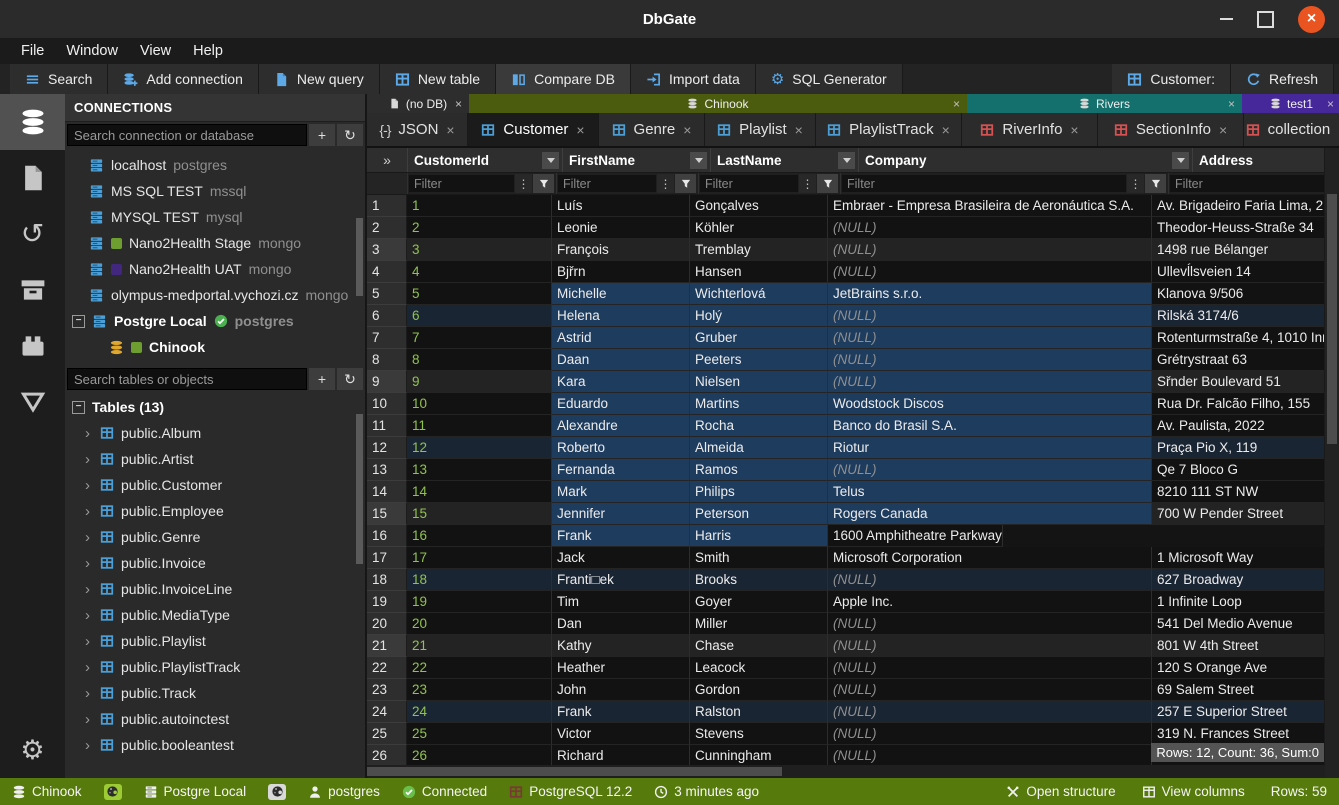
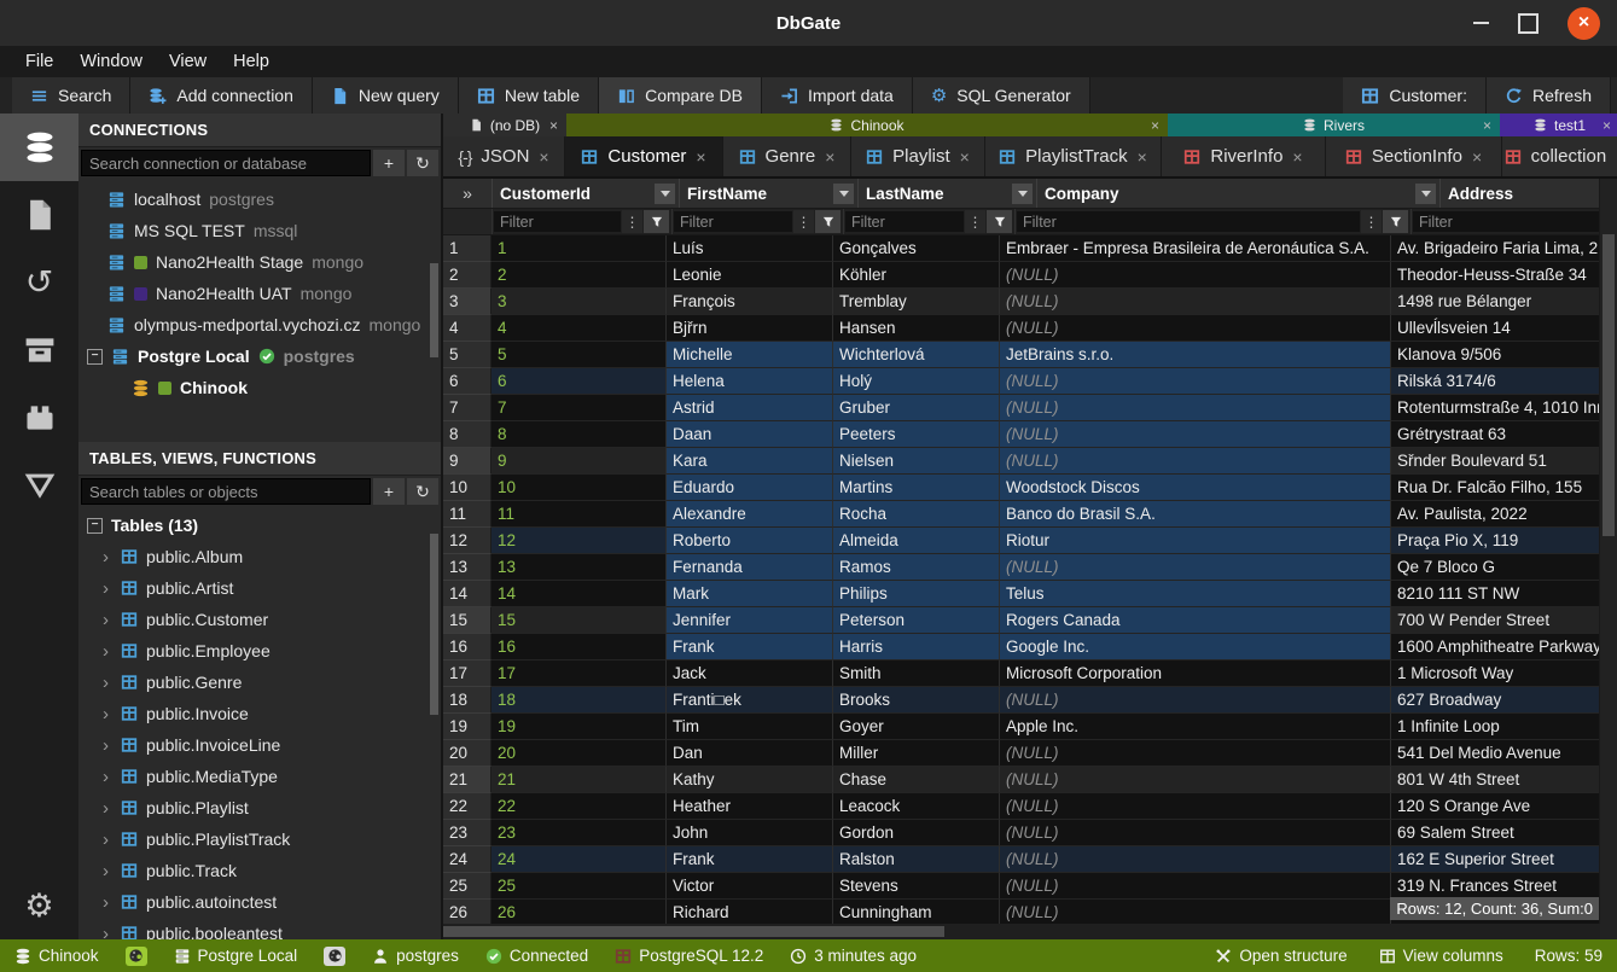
  DbGate
  ×
  File
  Window
  View
  Help
  Search
  Add connection
  New query
  New table
  Compare DB
  Import data
  ⚙
  SQL Generator
  Customer:
  Refresh
  ↺
  ⚙
  CONNECTIONS
  Search connection or database
  +
  ↻
  localhost
  postgres
  MS SQL TEST
  mssql
- MYSQL TEST
- mysql
  Nano2Health Stage
  mongo
  Nano2Health UAT
  mongo
  olympus-medportal.vychozi.cz
  mongo
  −
  Postgre Local
  postgres
  Chinook
+ TABLES, VIEWS, FUNCTIONS
  Search tables or objects
  +
  ↻
  −
  Tables (13)
  ›
  public.Album
  ›
  public.Artist
  ›
  public.Customer
  ›
  public.Employee
  ›
  public.Genre
  ›
  public.Invoice
  ›
  public.InvoiceLine
  ›
  public.MediaType
  ›
  public.Playlist
  ›
  public.PlaylistTrack
  ›
  public.Track
  ›
  public.autoinctest
  ›
  public.booleantest
  (no DB)
  ×
  Chinook
  ×
  Rivers
  ×
  test1
  ×
  {-}
  JSON
  ×
  Customer
  ×
  Genre
  ×
  Playlist
  ×
  PlaylistTrack
  ×
  RiverInfo
  ×
  SectionInfo
  ×
  collection
  »
  CustomerId
  FirstName
  LastName
  Company
  Address
  Filter
  ⋮
  Filter
  ⋮
  Filter
  ⋮
  Filter
  ⋮
  Filter
  1
  1
  Luís
  Gonçalves
  Embraer - Empresa Brasileira de Aeronáutica S.A.
  Av. Brigadeiro Faria Lima, 2
  2
  2
  Leonie
  Köhler
  (NULL)
  Theodor-Heuss-Straße 34
  3
  3
  François
  Tremblay
  (NULL)
  1498 rue Bélanger
  4
  4
  Bjřrn
  Hansen
  (NULL)
  Ullevĺlsveien 14
  5
  5
  Michelle
  Wichterlová
  JetBrains s.r.o.
  Klanova 9/506
  6
  6
  Helena
  Holý
  (NULL)
  Rilská 3174/6
  7
  7
  Astrid
  Gruber
  (NULL)
  Rotenturmstraße 4, 1010 In
  8
  8
  Daan
  Peeters
  (NULL)
  Grétrystraat 63
  9
  9
  Kara
  Nielsen
  (NULL)
  Sřnder Boulevard 51
  10
  10
  Eduardo
  Martins
  Woodstock Discos
  Rua Dr. Falcão Filho, 155
  11
  11
  Alexandre
  Rocha
  Banco do Brasil S.A.
  Av. Paulista, 2022
  12
  12
  Roberto
  Almeida
  Riotur
  Praça Pio X, 119
  13
  13
  Fernanda
  Ramos
  (NULL)
  Qe 7 Bloco G
  14
  14
  Mark
  Philips
  Telus
  8210 111 ST NW
  15
  15
  Jennifer
  Peterson
  Rogers Canada
  700 W Pender Street
  16
  16
  Frank
  Harris
+ Google Inc.
  1600 Amphitheatre Parkway
  17
  17
  Jack
  Smith
  Microsoft Corporation
  1 Microsoft Way
  18
  18
  Franti□ek
  Brooks
  (NULL)
  627 Broadway
  19
  19
  Tim
  Goyer
  Apple Inc.
  1 Infinite Loop
  20
  20
  Dan
  Miller
  (NULL)
  541 Del Medio Avenue
  21
  21
  Kathy
  Chase
  (NULL)
  801 W 4th Street
  22
  22
  Heather
  Leacock
  (NULL)
  120 S Orange Ave
  23
  23
  John
  Gordon
  (NULL)
  69 Salem Street
  24
  24
  Frank
  Ralston
  (NULL)
- 257 E Superior Street
+ 162 E Superior Street
  25
  25
  Victor
  Stevens
  (NULL)
  319 N. Frances Street
  26
  26
  Richard
  Cunningham
  (NULL)
  Rows: 12, Count: 36, Sum:0
  Chinook
  Postgre Local
  postgres
  Connected
  PostgreSQL 12.2
  3 minutes ago
  Open structure
  View columns
  Rows: 59
